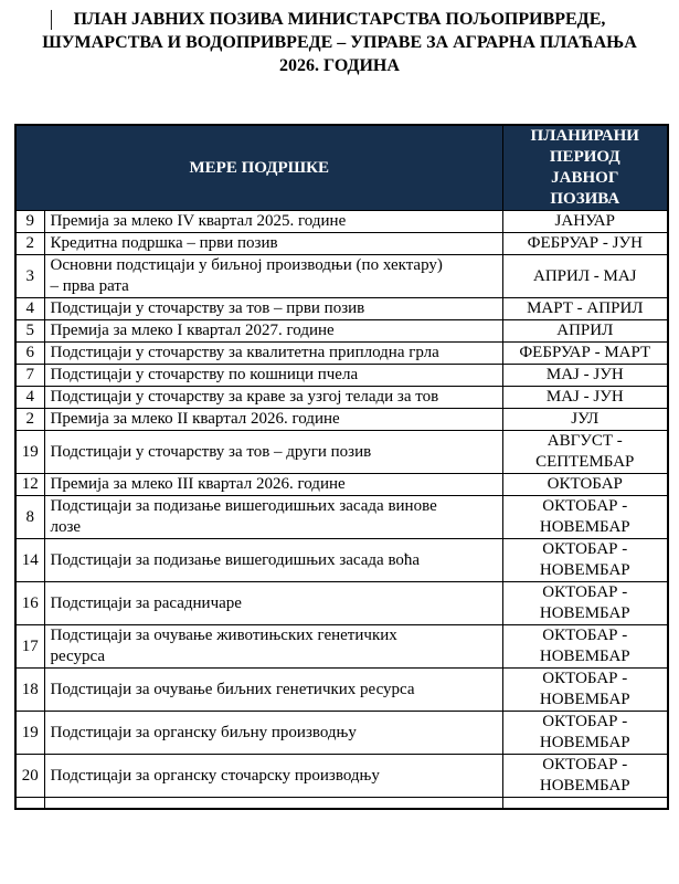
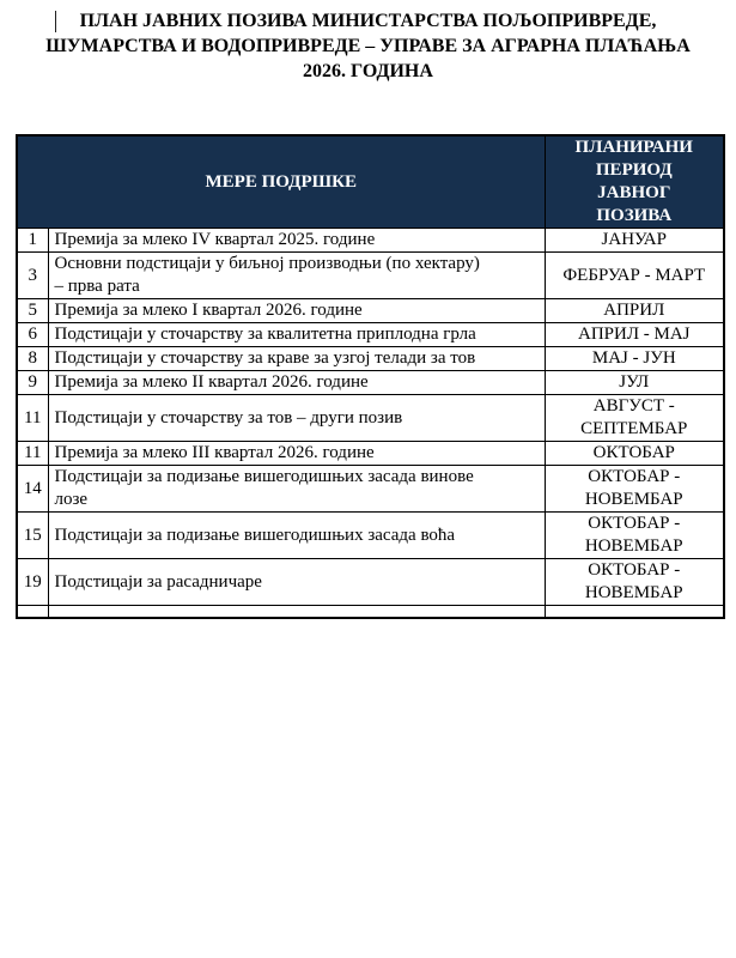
  ПЛАН ЈАВНИХ ПОЗИВА МИНИСТАРСТВА ПОЉОПРИВРЕДЕ,
  ШУМАРСТВА И ВОДОПРИВРЕДЕ – УПРАВЕ ЗА АГРАРНА ПЛАЋАЊА
  2026. ГОДИНА
  МЕРЕ ПОДРШКЕ	ПЛАНИРАНИ ПЕРИОД ЈАВНОГ ПОЗИВА
- 9	Премија за млеко IV квартал 2025. године	ЈАНУАР
+ 1	Премија за млеко IV квартал 2025. године	ЈАНУАР
- 2	Кредитна подршка – први позив	ФЕБРУАР - ЈУН
- 3	Основни подстицаји у биљној производњи (по хектару) – прва рата	АПРИЛ - МАЈ
+ 3	Основни подстицаји у биљној производњи (по хектару) – прва рата	ФЕБРУАР - МАРТ
- 4	Подстицаји у сточарству за тов – први позив	МАРТ - АПРИЛ
- 5	Премија за млеко I квартал 2027. године	АПРИЛ
+ 5	Премија за млеко I квартал 2026. године	АПРИЛ
- 6	Подстицаји у сточарству за квалитетна приплодна грла	ФЕБРУАР - МАРТ
+ 6	Подстицаји у сточарству за квалитетна приплодна грла	АПРИЛ - МАЈ
- 7	Подстицаји у сточарству по кошници пчела	МАЈ - ЈУН
- 4	Подстицаји у сточарству за краве за узгој телади за тов	МАЈ - ЈУН
+ 8	Подстицаји у сточарству за краве за узгој телади за тов	МАЈ - ЈУН
- 2	Премија за млеко II квартал 2026. године	ЈУЛ
+ 9	Премија за млеко II квартал 2026. године	ЈУЛ
- 19	Подстицаји у сточарству за тов – други позив	АВГУСТ - СЕПТЕМБАР
+ 11	Подстицаји у сточарству за тов – други позив	АВГУСТ - СЕПТЕМБАР
- 12	Премија за млеко III квартал 2026. године	ОКТОБАР
+ 11	Премија за млеко III квартал 2026. године	ОКТОБАР
- 8	Подстицаји за подизање вишегодишњих засада винове лозе	ОКТОБАР - НОВЕМБАР
+ 14	Подстицаји за подизање вишегодишњих засада винове лозе	ОКТОБАР - НОВЕМБАР
- 14	Подстицаји за подизање вишегодишњих засада воћа	ОКТОБАР - НОВЕМБАР
+ 15	Подстицаји за подизање вишегодишњих засада воћа	ОКТОБАР - НОВЕМБАР
- 16	Подстицаји за расадничаре	ОКТОБАР - НОВЕМБАР
+ 19	Подстицаји за расадничаре	ОКТОБАР - НОВЕМБАР
- 17	Подстицаји за очување животињских генетичких ресурса	ОКТОБАР - НОВЕМБАР
- 18	Подстицаји за очување биљних генетичких ресурса	ОКТОБАР - НОВЕМБАР
- 19	Подстицаји за органску биљну производњу	ОКТОБАР - НОВЕМБАР
- 20	Подстицаји за органску сточарску производњу	ОКТОБАР - НОВЕМБАР
